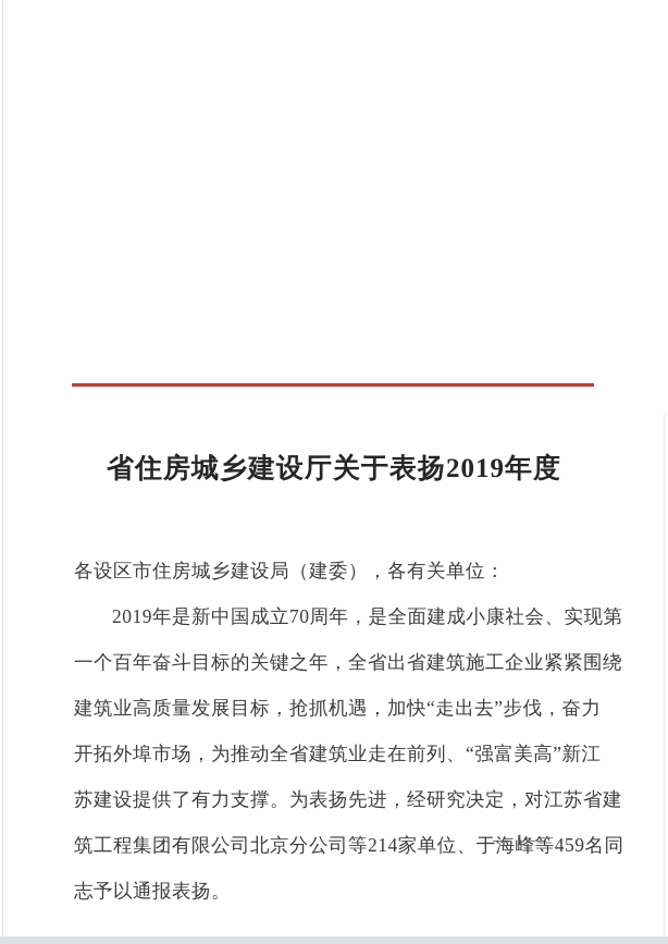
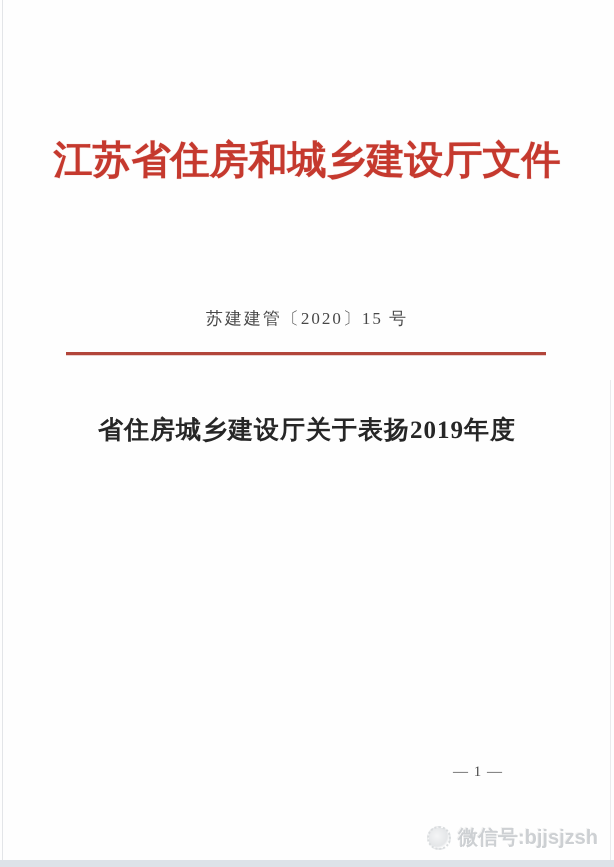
+ 江苏省住房和城乡建设厅文件
+ 苏建建管〔2020〕15 号
  省住房城乡建设厅关于表扬2019年度
- 各设区市住房城乡建设局（建委），各有关单位：
- 2019年是新中国成立70周年，是全面建成小康社会、实现第
- 一个百年奋斗目标的关键之年，全省出省建筑施工企业紧紧围绕
- 建筑业高质量发展目标，抢抓机遇，加快“走出去”步伐，奋力
- 开拓外埠市场，为推动全省建筑业走在前列、“强富美高”新江
- 苏建设提供了有力支撑。为表扬先进，经研究决定，对江苏省建
- 筑工程集团有限公司北京分公司等214家单位、于海峰等459名同
- 志予以通报表扬。
  — 1 —
+ 微信号:bjjsjzsh
